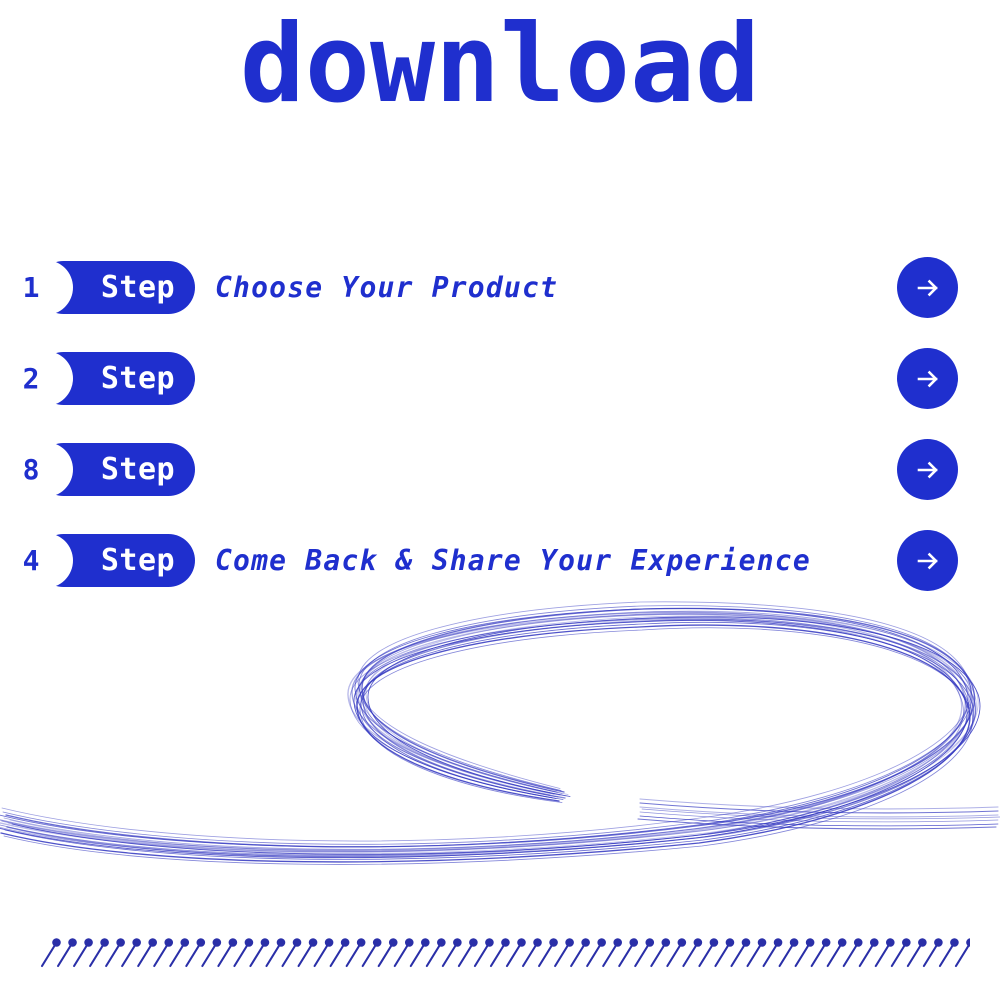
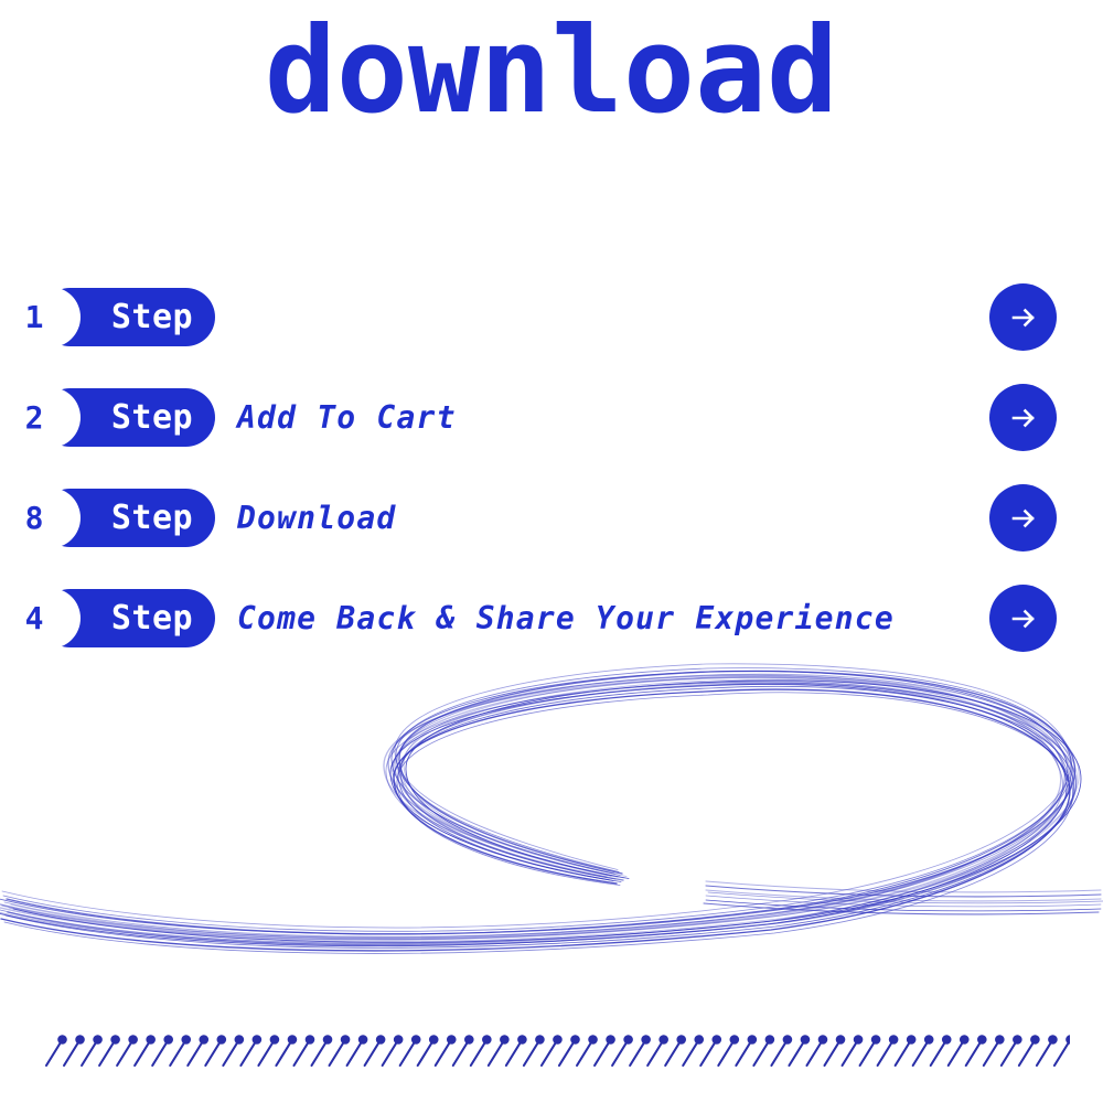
  download
  1
  Step
- Choose Your Product
  2
  Step
+ Add To Cart
  8
  Step
+ Download
  4
  Step
  Come Back & Share Your Experience
